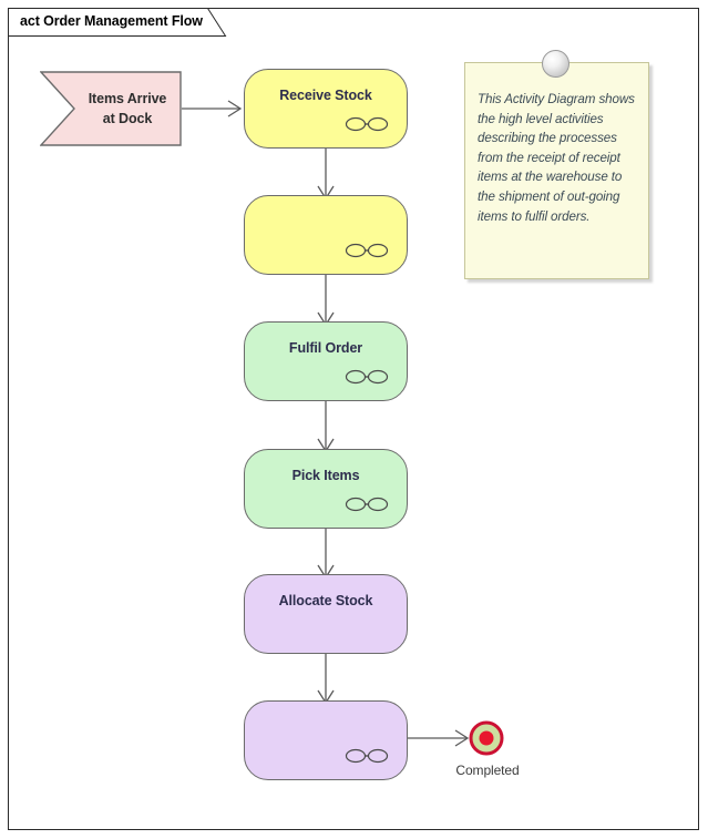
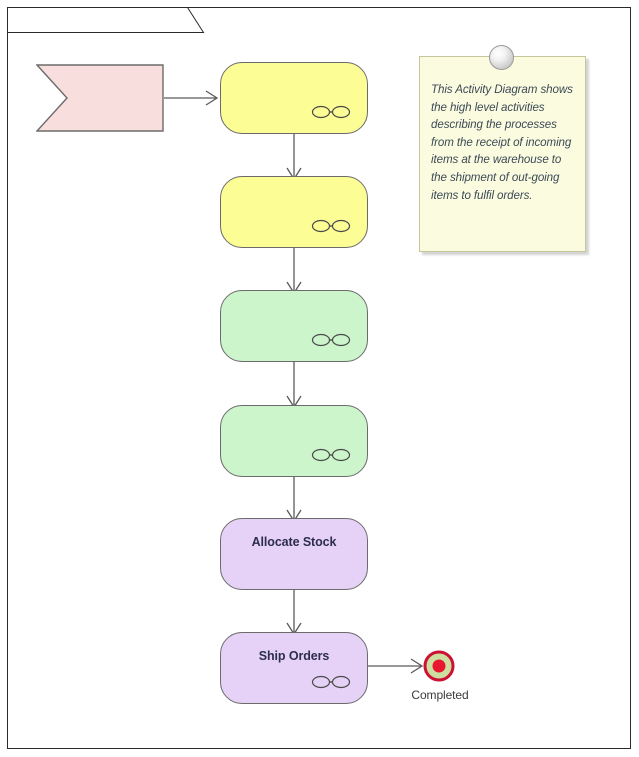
- act Order Management Flow
- Items Arrive
- at Dock
- Receive Stock
- Fulfil Order
- Pick Items
  Allocate Stock
+ Ship Orders
  Completed
- This Activity Diagram shows the high level activities describing the processes from the receipt of receipt items at the warehouse to the shipment of out-going items to fulfil orders.
+ This Activity Diagram shows the high level activities describing the processes from the receipt of incoming items at the warehouse to the shipment of out-going items to fulfil orders.
